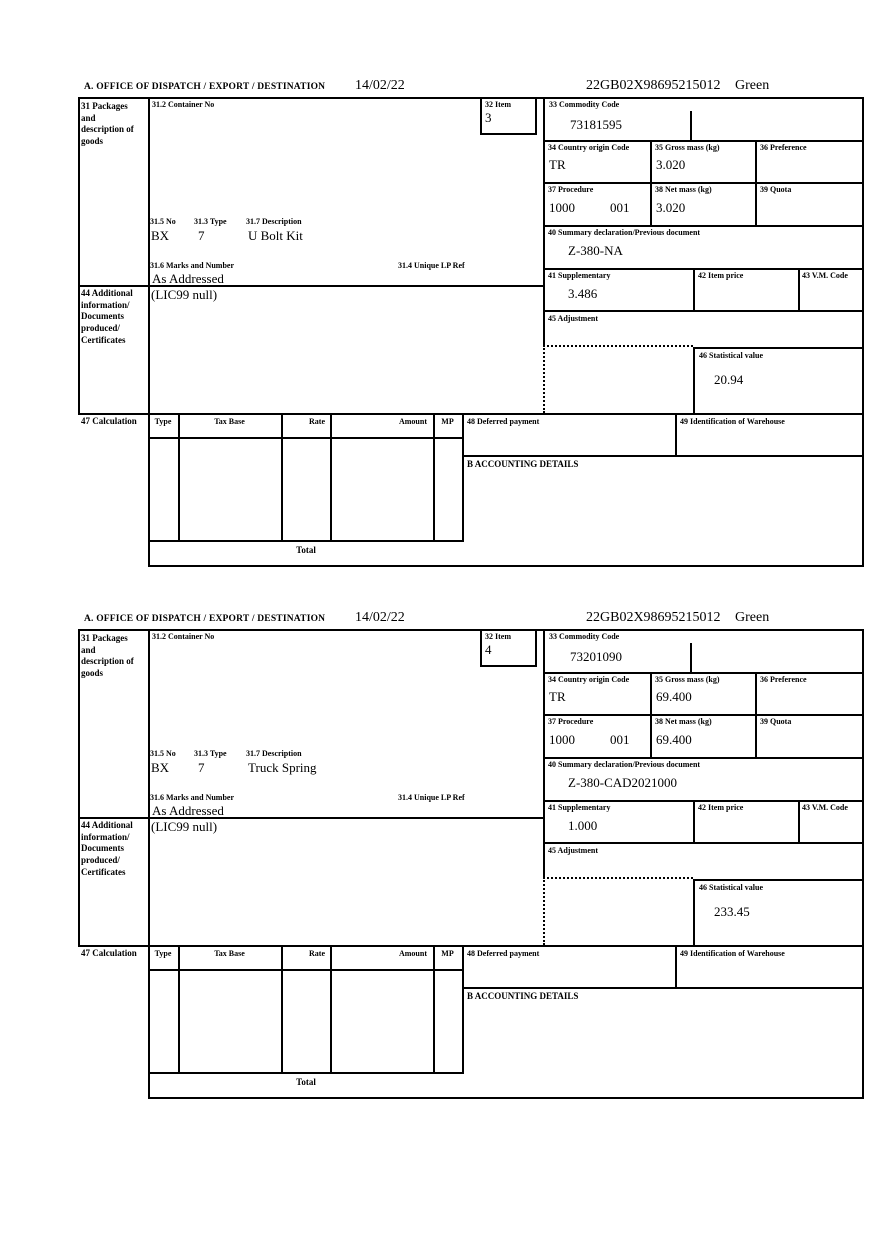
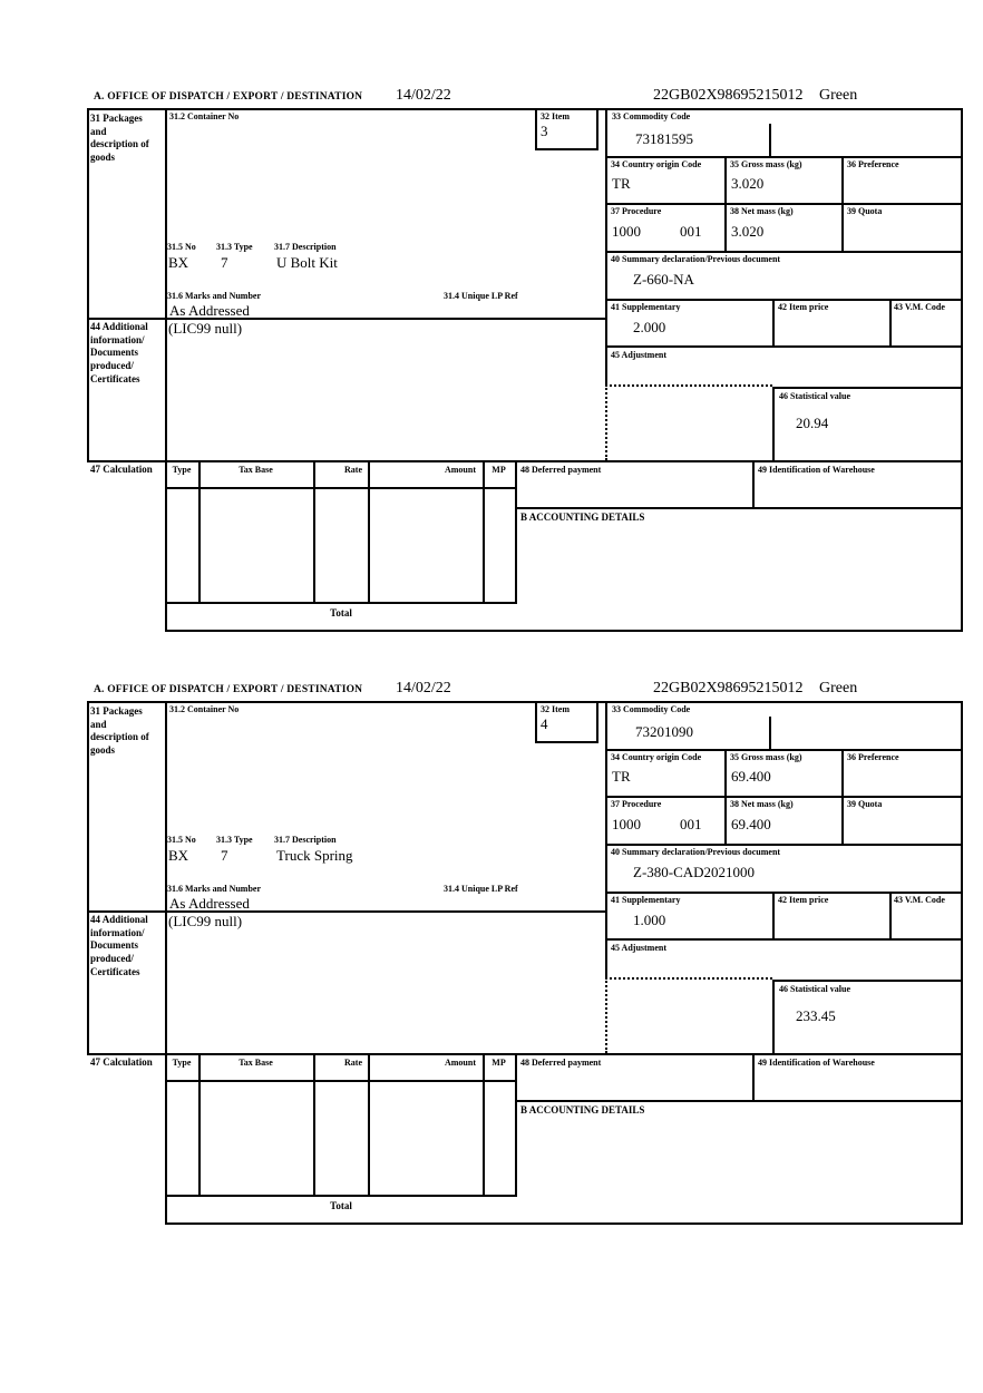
  A. OFFICE OF DISPATCH / EXPORT / DESTINATION
  14/02/22
  22GB02X98695215012
  Green
  31 Packages and description of goods
  31.2 Container No
  32 Item
  3
  33 Commodity Code
  73181595
  34 Country origin Code
  TR
  35 Gross mass (kg)
  3.020
  36 Preference
  37 Procedure
  1000
  001
  38 Net mass (kg)
  3.020
  39 Quota
  40 Summary declaration/Previous document
- Z-380-NA
+ Z-660-NA
  41 Supplementary
- 3.486
+ 2.000
  42 Item price
  43 V.M. Code
  45 Adjustment
  46 Statistical value
  20.94
  31.5 No
  31.3 Type
  31.7 Description
  BX
  7
  U Bolt Kit
  31.6 Marks and Number
  31.4 Unique LP Ref
  As Addressed
  44 Additional information/ Documents produced/ Certificates
  (LIC99 null)
  47 Calculation
  Type
  Tax Base
  Rate
  Amount
  MP
  Total
  48 Deferred payment
  49 Identification of Warehouse
  B ACCOUNTING DETAILS
  A. OFFICE OF DISPATCH / EXPORT / DESTINATION
  14/02/22
  22GB02X98695215012
  Green
  31 Packages and description of goods
  31.2 Container No
  32 Item
  4
  33 Commodity Code
  73201090
  34 Country origin Code
  TR
  35 Gross mass (kg)
  69.400
  36 Preference
  37 Procedure
  1000
  001
  38 Net mass (kg)
  69.400
  39 Quota
  40 Summary declaration/Previous document
  Z-380-CAD2021000
  41 Supplementary
  1.000
  42 Item price
  43 V.M. Code
  45 Adjustment
  46 Statistical value
  233.45
  31.5 No
  31.3 Type
  31.7 Description
  BX
  7
  Truck Spring
  31.6 Marks and Number
  31.4 Unique LP Ref
  As Addressed
  44 Additional information/ Documents produced/ Certificates
  (LIC99 null)
  47 Calculation
  Type
  Tax Base
  Rate
  Amount
  MP
  Total
  48 Deferred payment
  49 Identification of Warehouse
  B ACCOUNTING DETAILS
